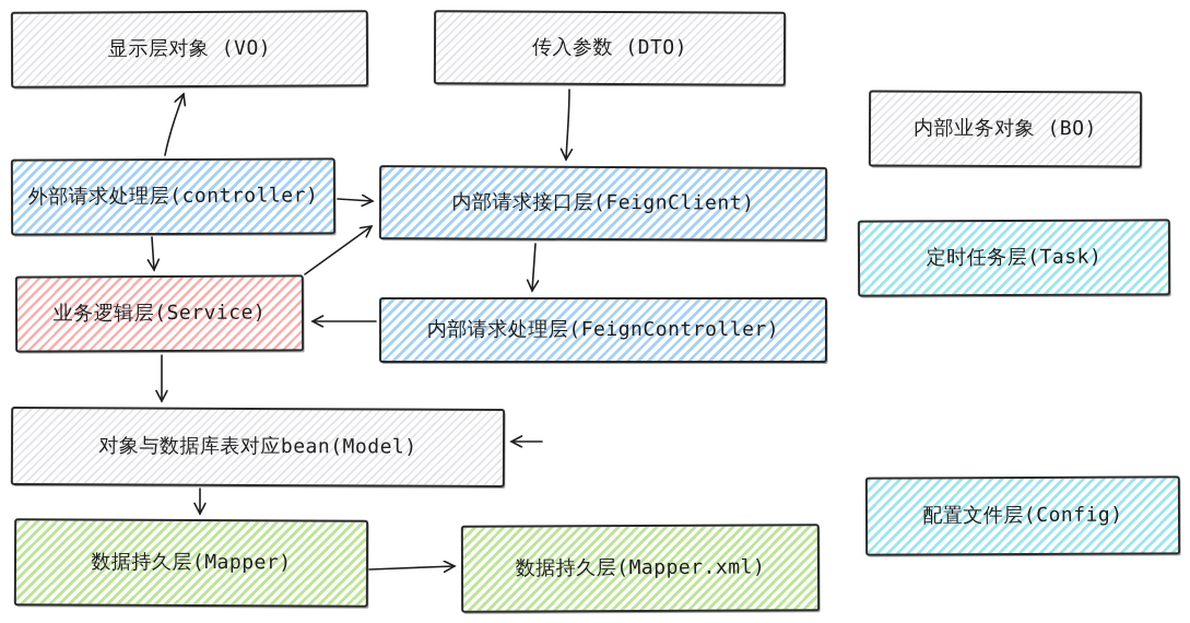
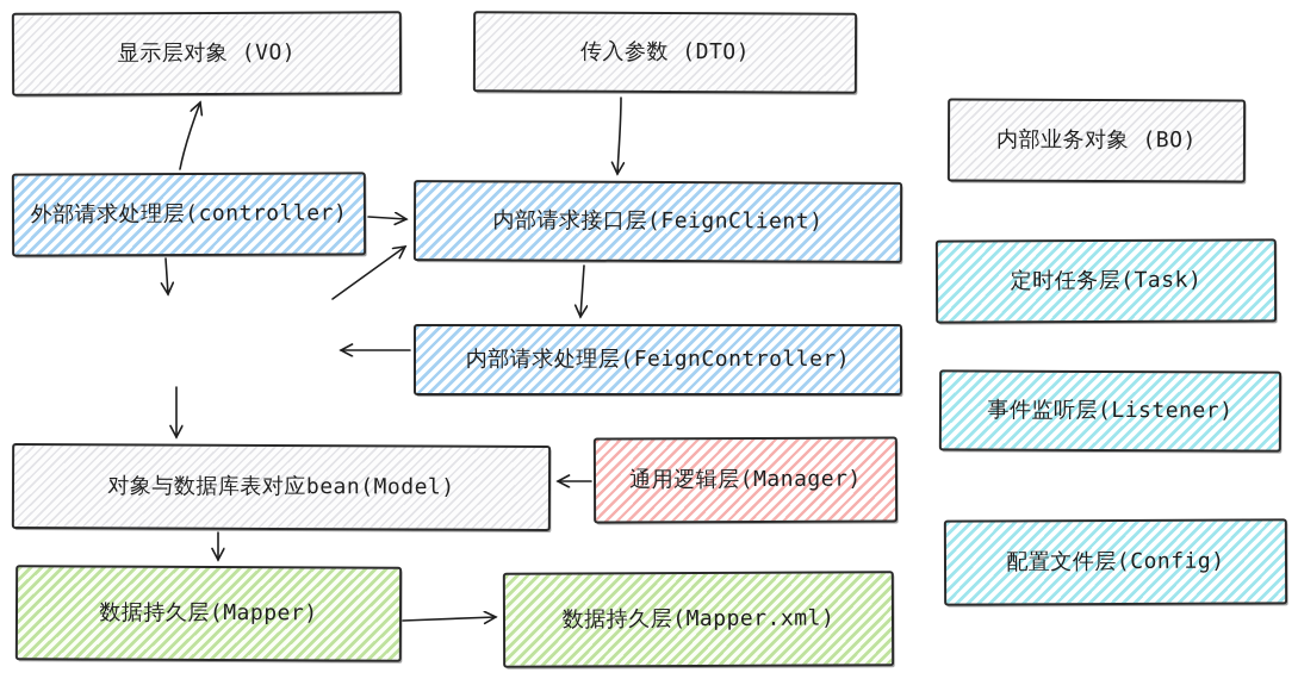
  显示层对象 (VO)
  传入参数 (DTO)
  内部业务对象 (BO)
  外部请求处理层(controller)
  内部请求接口层(FeignClient)
  定时任务层(Task)
- 业务逻辑层(Service)
  内部请求处理层(FeignController)
+ 事件监听层(Listener)
  对象与数据库表对应bean(Model)
+ 通用逻辑层(Manager)
  数据持久层(Mapper)
  数据持久层(Mapper.xml)
  配置文件层(Config)
